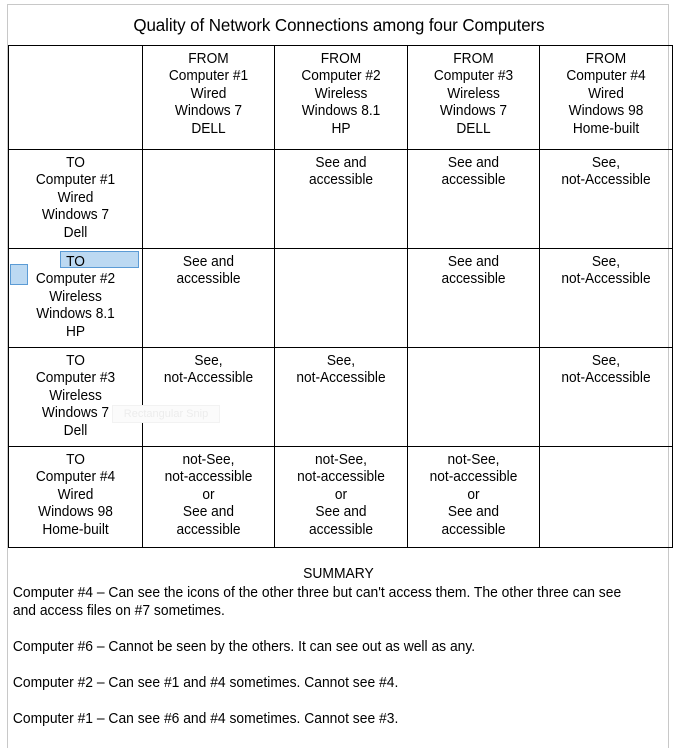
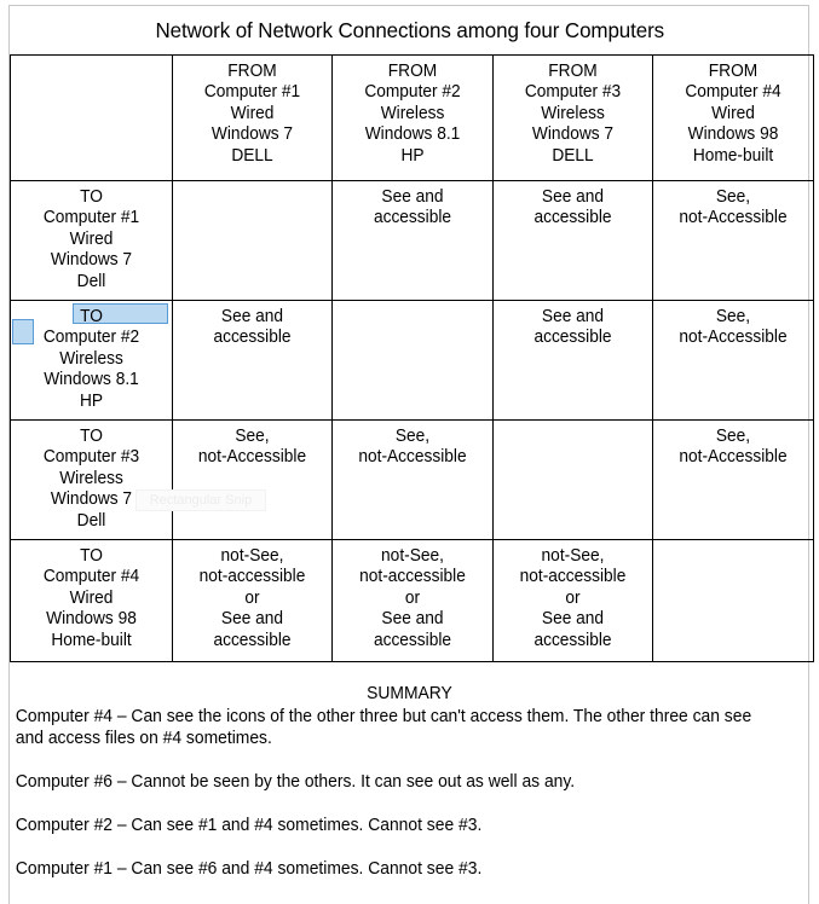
- Quality of Network Connections among four Computers
+ Network of Network Connections among four Computers
  	FROMComputer #1WiredWindows 7DELL	FROMComputer #2WirelessWindows 8.1HP	FROMComputer #3WirelessWindows 7DELL	FROMComputer #4WiredWindows 98Home-built
  TOComputer #1WiredWindows 7Dell		See andaccessible	See andaccessible	See,not-Accessible
  TOComputer #2WirelessWindows 8.1HP	See andaccessible		See andaccessible	See,not-Accessible
  TOComputer #3WirelessWindows 7Dell	See,not-Accessible	See,not-Accessible		See,not-Accessible
  TOComputer #4WiredWindows 98Home-built	not-See,not-accessibleorSee andaccessible	not-See,not-accessibleorSee andaccessible	not-See,not-accessibleorSee andaccessible
  SUMMARY
- Computer #4 – Can see the icons of the other three but can't access them. The other three can see and access files on #7 sometimes.
+ Computer #4 – Can see the icons of the other three but can't access them. The other three can see and access files on #4 sometimes.
  Computer #6 – Cannot be seen by the others. It can see out as well as any.
- Computer #2 – Can see #1 and #4 sometimes. Cannot see #4.
+ Computer #2 – Can see #1 and #4 sometimes. Cannot see #3.
  Computer #1 – Can see #6 and #4 sometimes. Cannot see #3.
